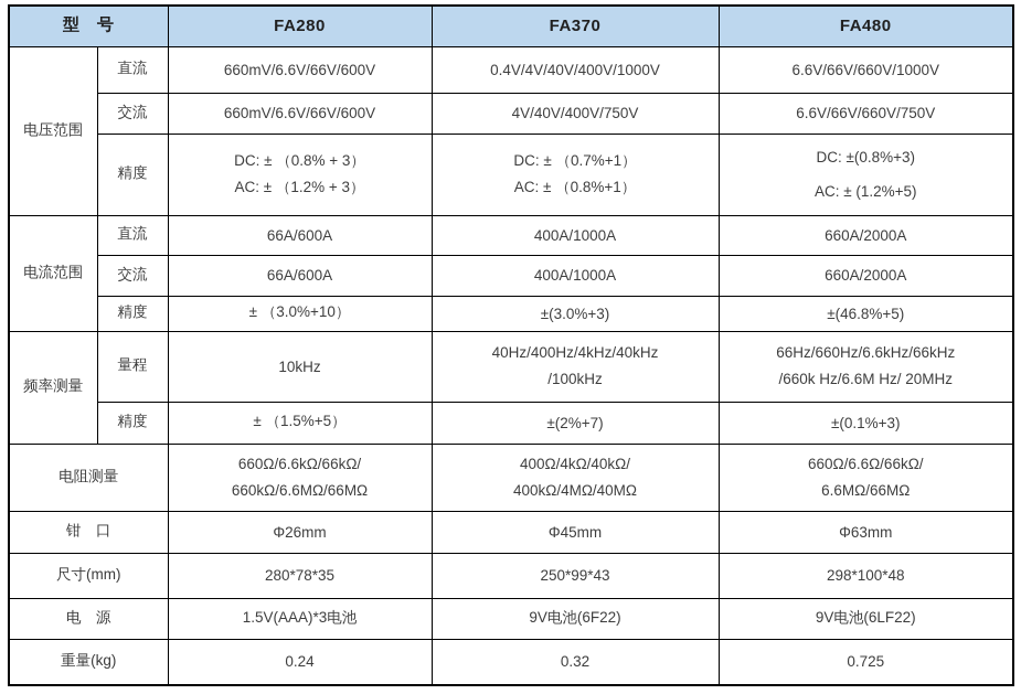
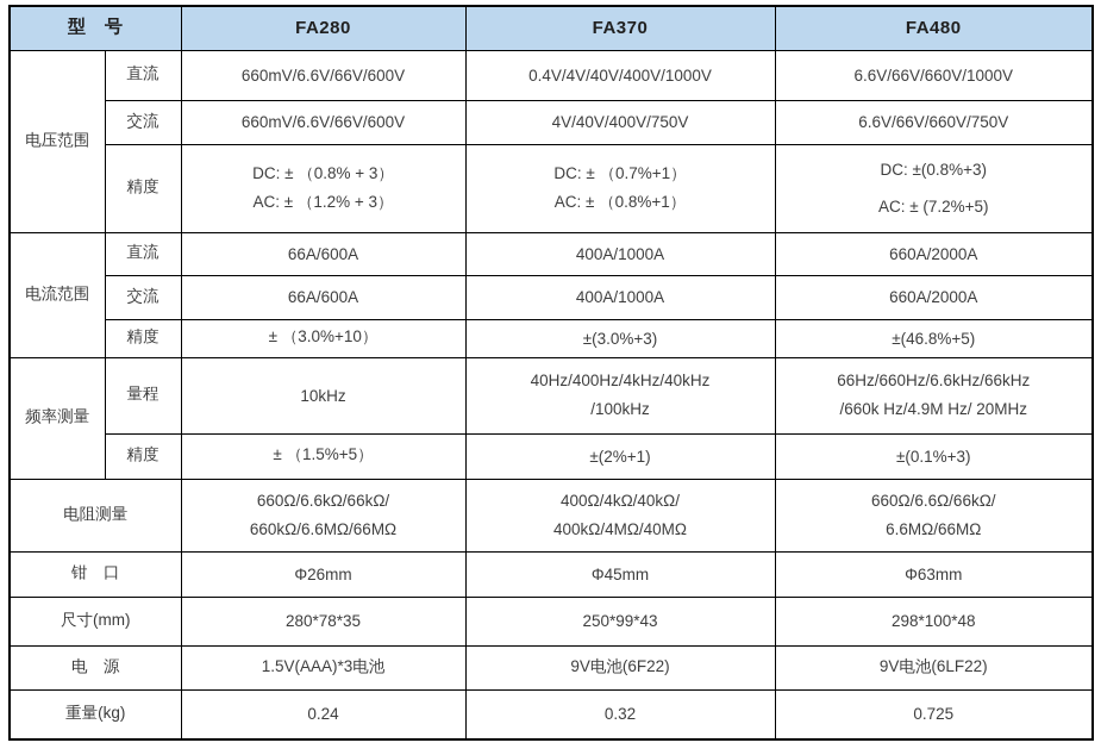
  型 号	FA280	FA370	FA480
  电压范围	直流	660mV/6.6V/66V/600V	0.4V/4V/40V/400V/1000V	6.6V/66V/660V/1000V
  交流	660mV/6.6V/66V/600V	4V/40V/400V/750V	6.6V/66V/660V/750V
- 精度	DC: ± （0.8% + 3） AC: ± （1.2% + 3）	DC: ± （0.7%+1） AC: ± （0.8%+1）	DC: ±(0.8%+3) AC: ± (1.2%+5)
+ 精度	DC: ± （0.8% + 3） AC: ± （1.2% + 3）	DC: ± （0.7%+1） AC: ± （0.8%+1）	DC: ±(0.8%+3) AC: ± (7.2%+5)
  电流范围	直流	66A/600A	400A/1000A	660A/2000A
  交流	66A/600A	400A/1000A	660A/2000A
  精度	± （3.0%+10）	±(3.0%+3)	±(46.8%+5)
- 频率测量	量程	10kHz	40Hz/400Hz/4kHz/40kHz /100kHz	66Hz/660Hz/6.6kHz/66kHz /660k Hz/6.6M Hz/ 20MHz
+ 频率测量	量程	10kHz	40Hz/400Hz/4kHz/40kHz /100kHz	66Hz/660Hz/6.6kHz/66kHz /660k Hz/4.9M Hz/ 20MHz
- 精度	± （1.5%+5）	±(2%+7)	±(0.1%+3)
+ 精度	± （1.5%+5）	±(2%+1)	±(0.1%+3)
  电阻测量	660Ω/6.6kΩ/66kΩ/ 660kΩ/6.6MΩ/66MΩ	400Ω/4kΩ/40kΩ/ 400kΩ/4MΩ/40MΩ	660Ω/6.6Ω/66kΩ/ 6.6MΩ/66MΩ
  钳 口	Φ26mm	Φ45mm	Φ63mm
  尺寸(mm)	280*78*35	250*99*43	298*100*48
  电 源	1.5V(AAA)*3电池	9V电池(6F22)	9V电池(6LF22)
  重量(kg)	0.24	0.32	0.725
